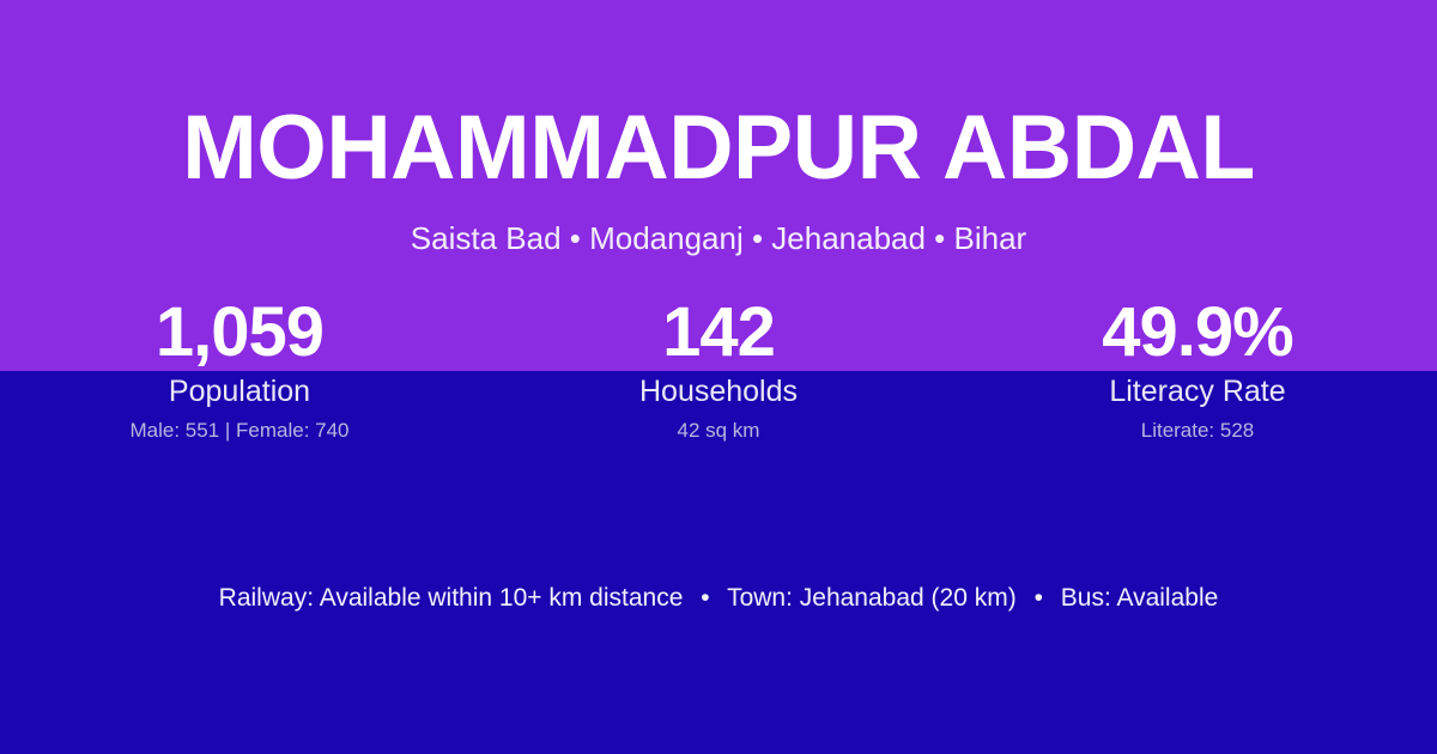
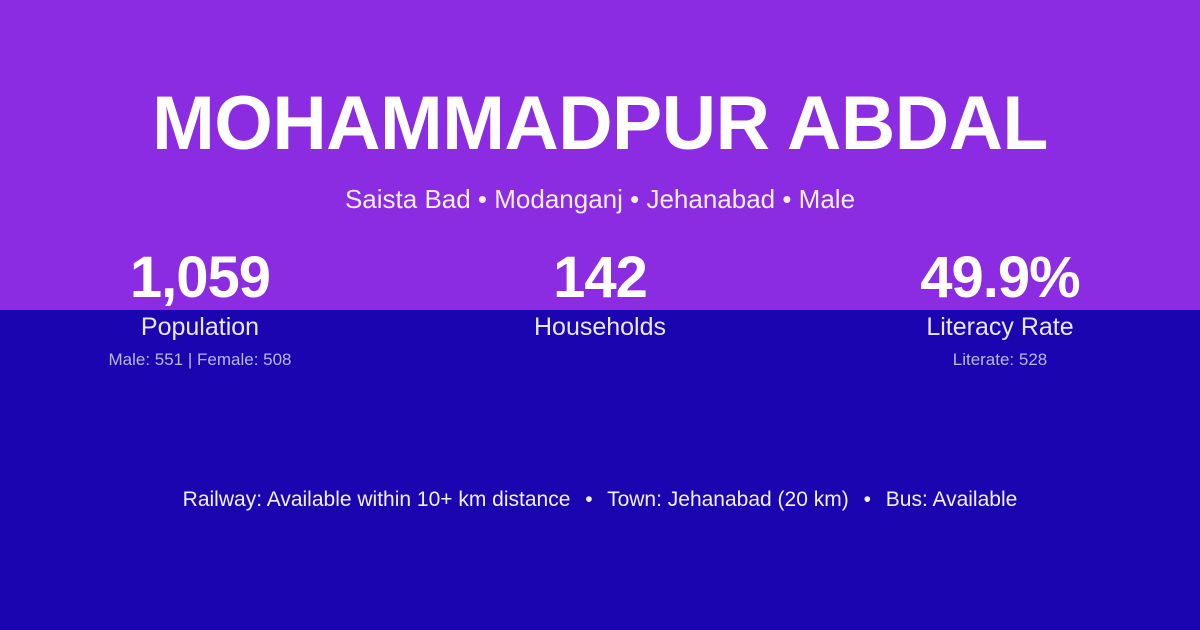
  MOHAMMADPUR ABDAL
- Saista Bad • Modanganj • Jehanabad • Bihar
+ Saista Bad • Modanganj • Jehanabad • Male
  1,059
  Population
- Male: 551 | Female: 740
+ Male: 551 | Female: 508
  142
  Households
- 42 sq km
  49.9%
  Literacy Rate
  Literate: 528
  Railway: Available within 10+ km distance • Town: Jehanabad (20 km) • Bus: Available
